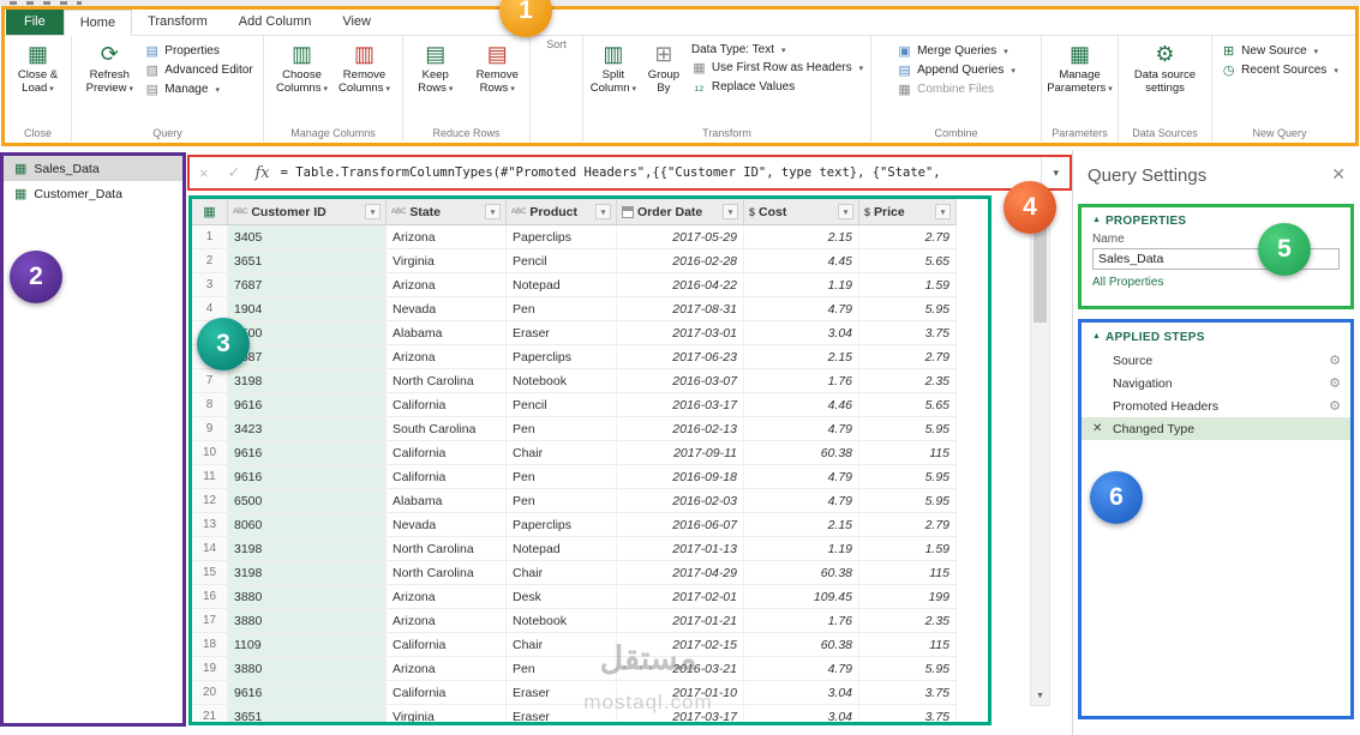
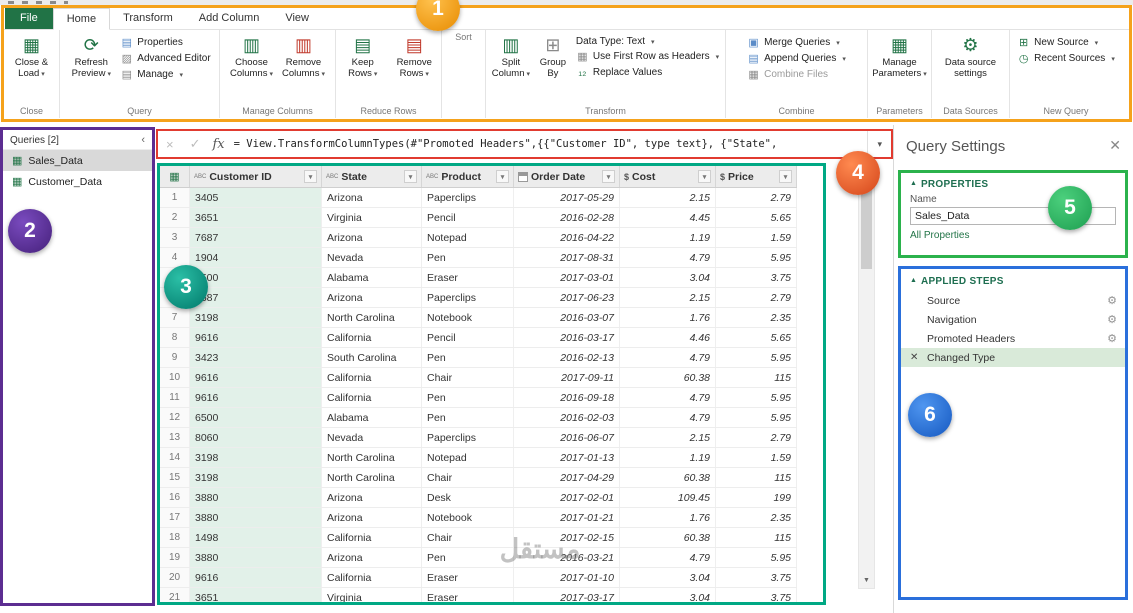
  File
  Home
  Transform
  Add Column
  View
  ▦
  Close &
  Load
  Close
  ⟳
  Refresh
  Preview
  ▤
  Properties
  ▨
  Advanced Editor
  ▤
  Manage
  Query
  ▥
  Choose
  Columns
  ▥
  Remove
  Columns
  Manage Columns
  ▤
  Keep
  Rows
  ▤
  Remove
  Rows
  Reduce Rows
  Sort
  ▥
  Split
  Column
  ⊞
  Group
  By
  Data Type: Text
  ▦
  Use First Row as Headers
  ₁₂
  Replace Values
  Transform
  ▣
  Merge Queries
  ▤
  Append Queries
  ▦
  Combine Files
  Combine
  ▦
  Manage
  Parameters
  Parameters
  ⚙
  Data source
  settings
  Data Sources
  ⊞
  New Source
  ◷
  Recent Sources
  New Query
  ×
  ✓
  fx
- = Table.TransformColumnTypes(#"Promoted Headers",{{"Customer ID", type text}, {"State",
+ = View.TransformColumnTypes(#"Promoted Headers",{{"Customer ID", type text}, {"State",
  ▾
+ Queries [2]
+ ‹
  ▦
  Sales_Data
  ▦
  Customer_Data
  ▦
  Customer ID
  State
  Product
  Order Date
  $
  Cost
  $
  Price
  1
  3405
  Arizona
  Paperclips
  2017-05-29
  2.15
  2.79
  2
  3651
  Virginia
  Pencil
  2016-02-28
  4.45
  5.65
  3
  7687
  Arizona
  Notepad
  2016-04-22
  1.19
  1.59
  4
  1904
  Nevada
  Pen
  2017-08-31
  4.79
  5.95
  Alabama
  Eraser
  2017-03-01
  3.04
  3.75
  Arizona
  Paperclips
  2017-06-23
  2.15
  2.79
  7
  3198
  North Carolina
  Notebook
  2016-03-07
  1.76
  2.35
  8
  9616
  California
  Pencil
  2016-03-17
  4.46
  5.65
  9
  3423
  South Carolina
  Pen
  2016-02-13
  4.79
  5.95
  10
  9616
  California
  Chair
  2017-09-11
  60.38
  115
  11
  9616
  California
  Pen
  2016-09-18
  4.79
  5.95
  12
  6500
  Alabama
  Pen
  2016-02-03
  4.79
  5.95
  13
  8060
  Nevada
  Paperclips
  2016-06-07
  2.15
  2.79
  14
  3198
  North Carolina
  Notepad
  2017-01-13
  1.19
  1.59
  15
  3198
  North Carolina
  Chair
  2017-04-29
  60.38
  115
  16
  3880
  Arizona
  Desk
  2017-02-01
  109.45
  199
  17
  3880
  Arizona
  Notebook
  2017-01-21
  1.76
  2.35
  18
- 1109
+ 1498
  California
  Chair
  2017-02-15
  60.38
  115
  19
  3880
  Arizona
  Pen
  2016-03-21
  4.79
  5.95
  20
  9616
  California
  Eraser
  2017-01-10
  3.04
  3.75
  21
  3651
  Virginia
  Eraser
  2017-03-17
  3.04
  3.75
  Query Settings
  ✕
  PROPERTIES
  Name
  Sales_Data All Properties
  APPLIED STEPS
  Source
  ⚙
  Navigation
  ⚙
  Promoted Headers
  ⚙
  ✕
  Changed Type
  مستقل
- mostaql.com
  1
  2
  3
  4
  5
  6
